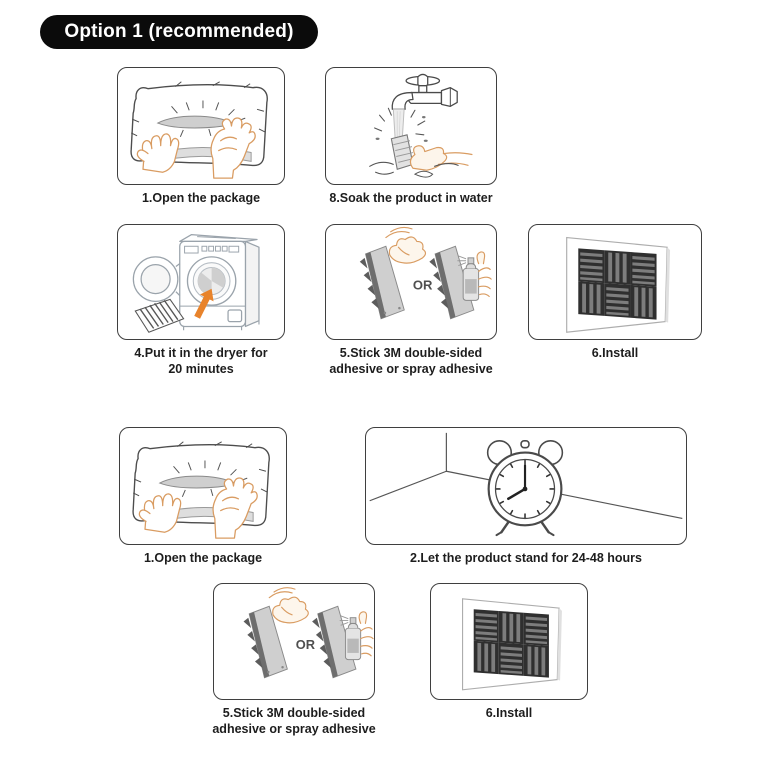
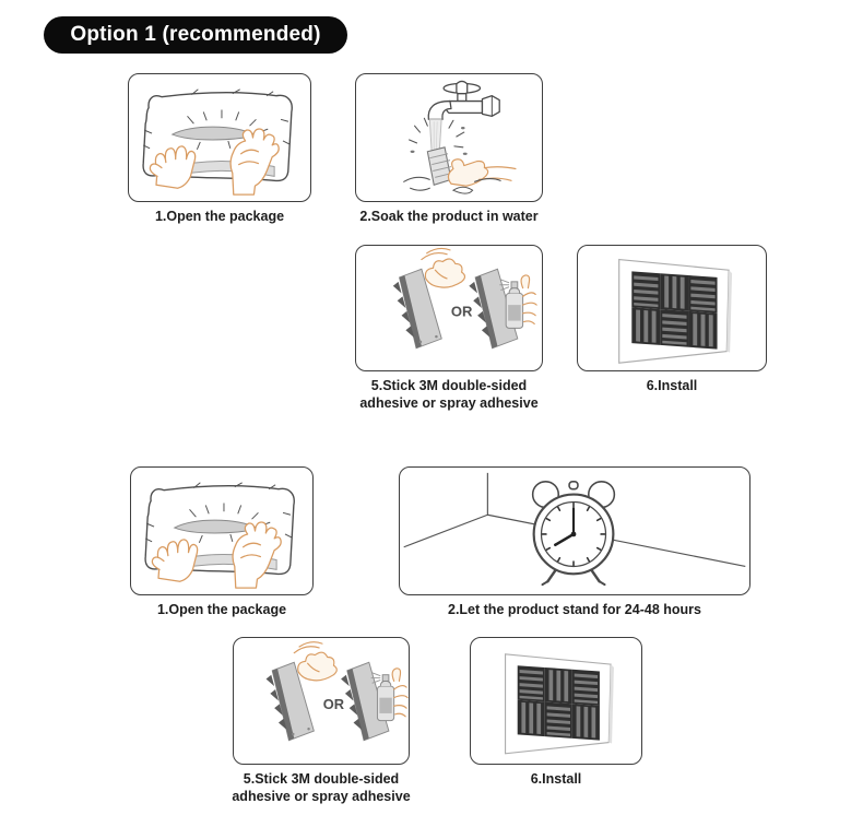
  Option 1 (recommended)
  1.Open the package
- 8.Soak the product in water
+ 2.Soak the product in water
- 4.Put it in the dryer for
- 20 minutes
  5.Stick 3M double-sided
  adhesive or spray adhesive
  6.Install
  1.Open the package
  2.Let the product stand for 24-48 hours
  5.Stick 3M double-sided
  adhesive or spray adhesive
  6.Install
